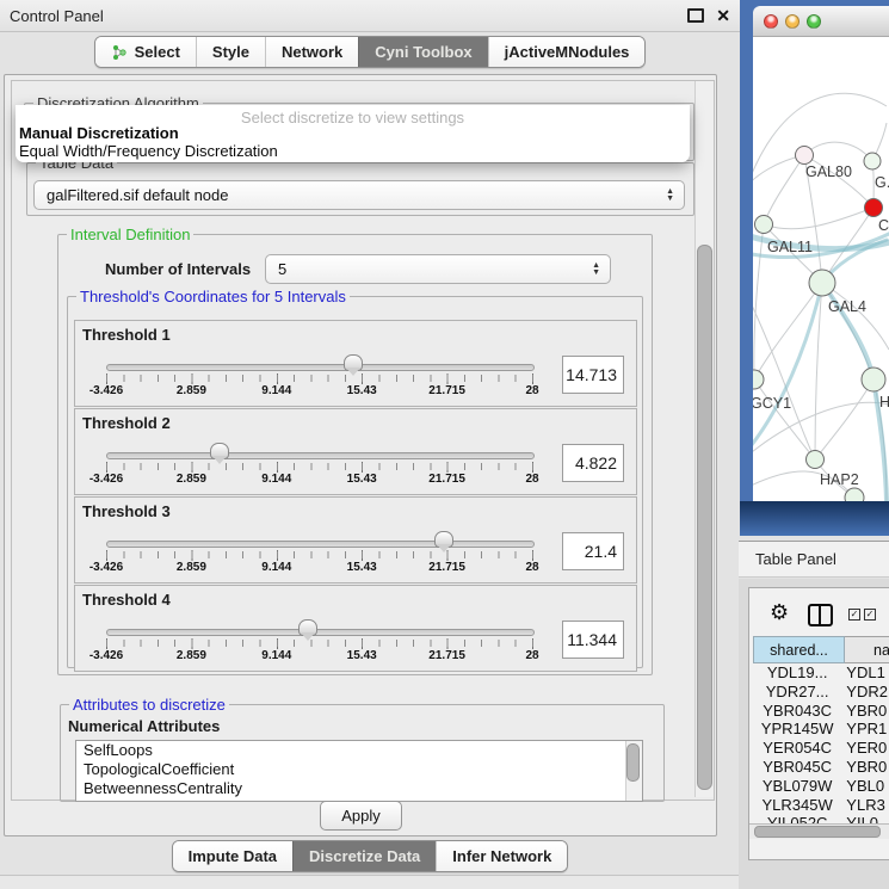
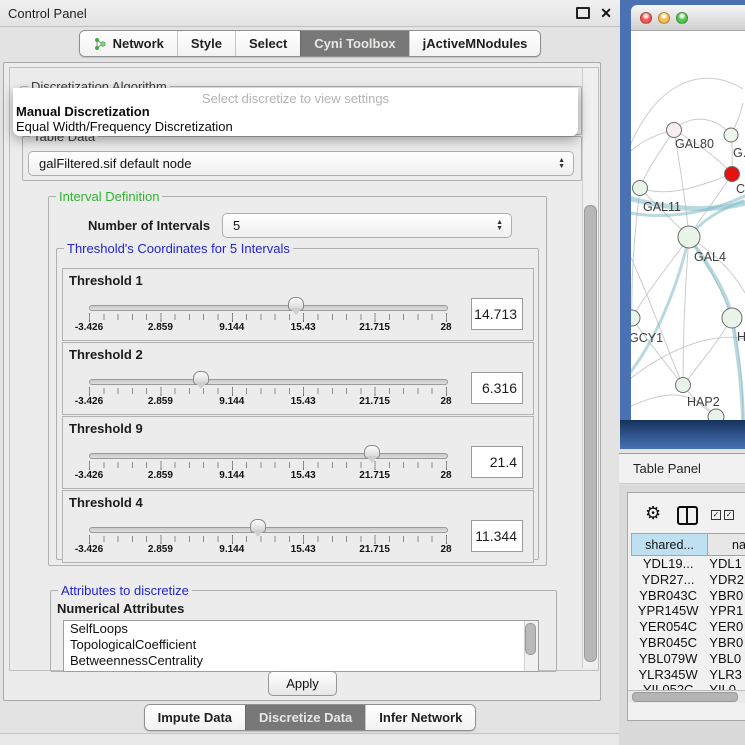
  Control Panel
  ✕
- Select
+ Network
  Style
- Network
+ Select
  Cyni Toolbox
  jActiveMNodules
  Discretization Algorithm
  Select discretize to view settings
  Manual Discretization
  Equal Width/Frequency Discretization
  Table Data
  galFiltered.sif default node
  Interval Definition
  Number of Intervals
  5
  Threshold's Coordinates for 5 Intervals
  Threshold 1
  -3.426
  2.859
  9.144
  15.43
  21.715
  28
  14.713
  Threshold 2
  -3.426
  2.859
  9.144
  15.43
  21.715
  28
- 4.822
+ 6.316
- Threshold 3
+ Threshold 9
  -3.426
  2.859
  9.144
  15.43
  21.715
  28
  21.4
  Threshold 4
  -3.426
  2.859
  9.144
  15.43
  21.715
  28
  11.344
  Attributes to discretize
  Numerical Attributes
  SelfLoops
  TopologicalCoefficient
  BetweennessCentrality
  Apply
  Impute Data
  Discretize Data
  Infer Network
  GAL80
  G.
  C
  GAL11
  GAL4
  GCY1
  H
  HAP2
  Table Panel
  ⚙
  ✓
  ✓
  shared...
  YDL19...
  YDL1
  YDR27...
  YDR2
  YBR043C
  YBR0
  YPR145W
  YPR1
  YER054C
  YER0
  YBR045C
  YBR0
  YBL079W
  YBL0
  YLR345W
  YLR3
